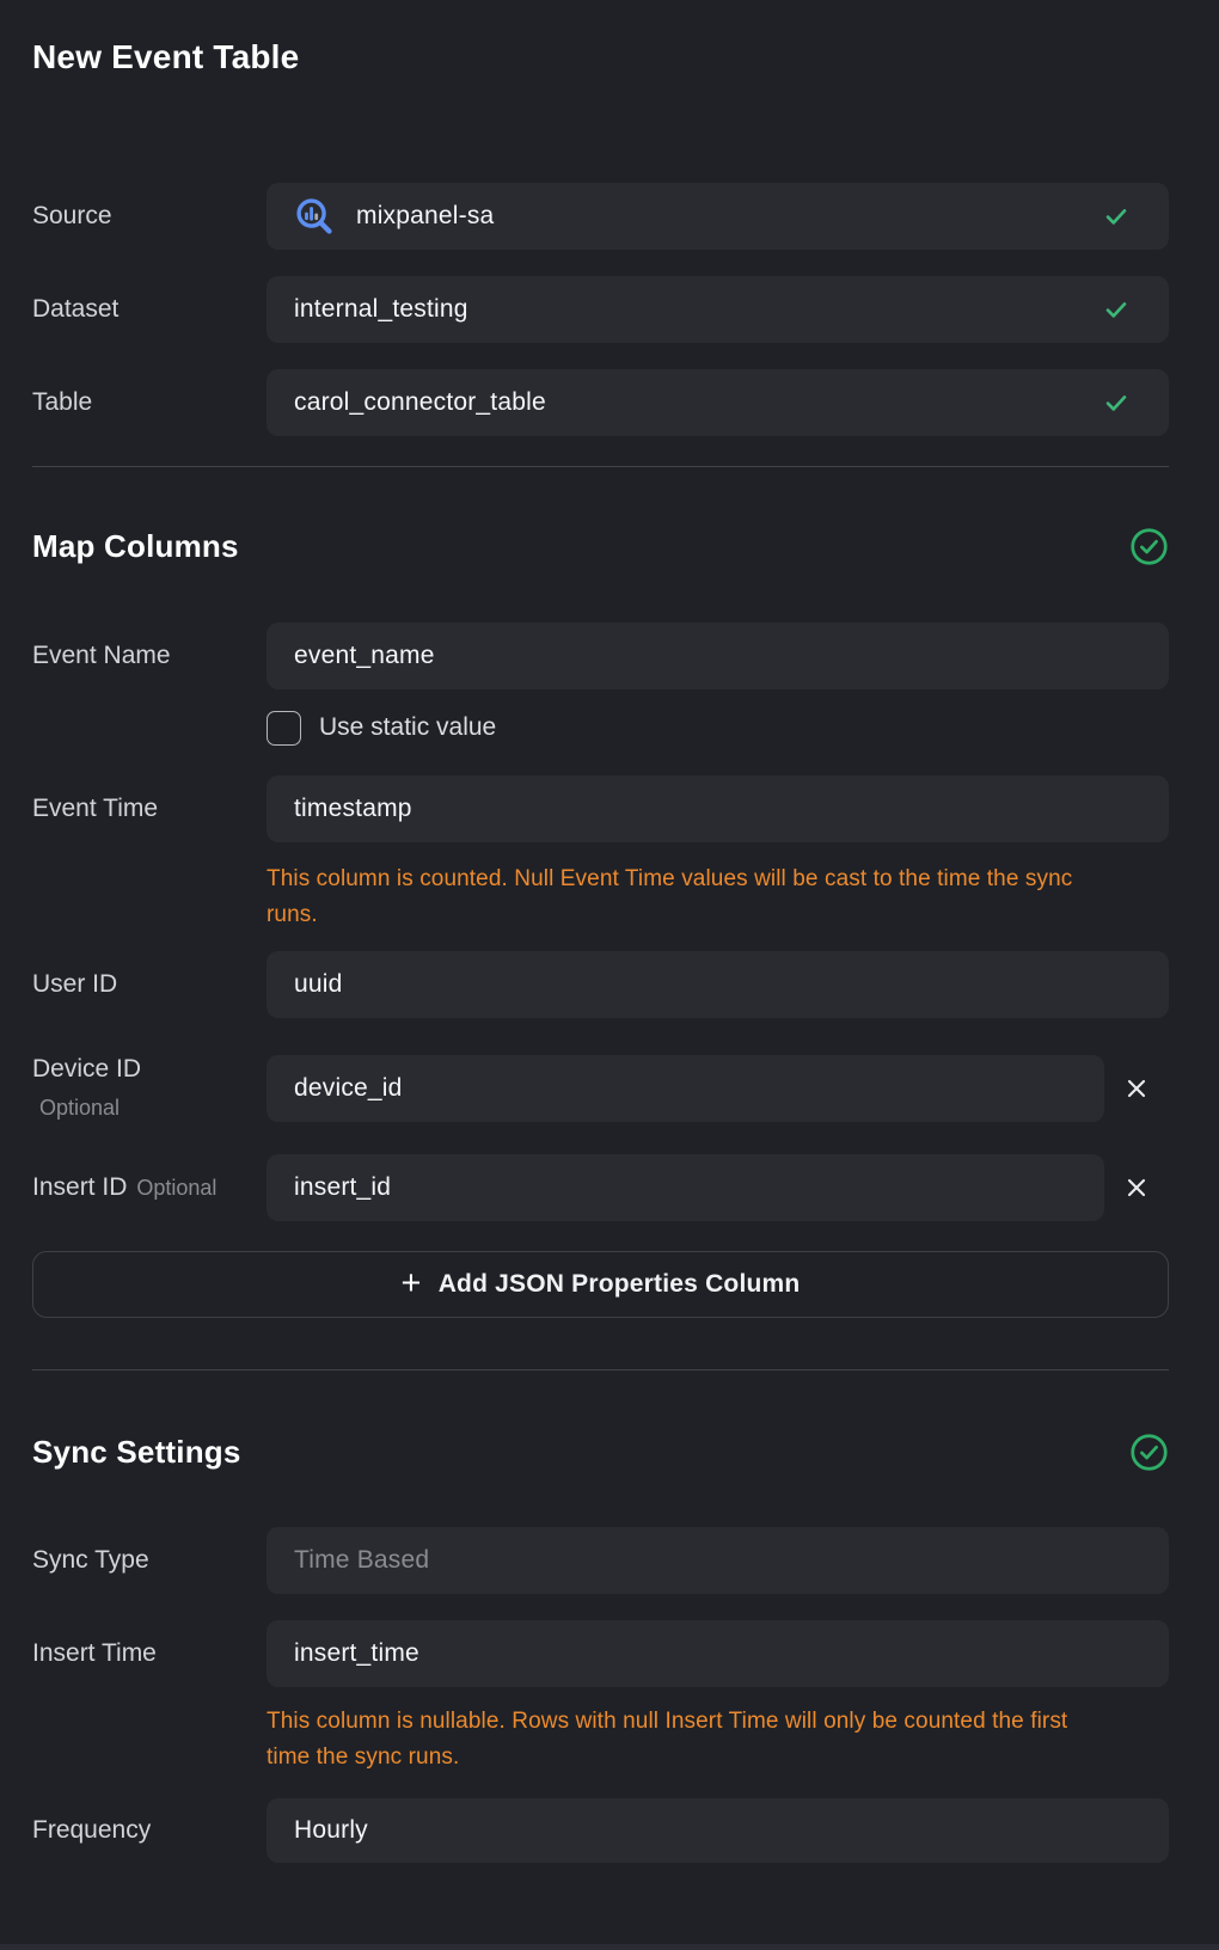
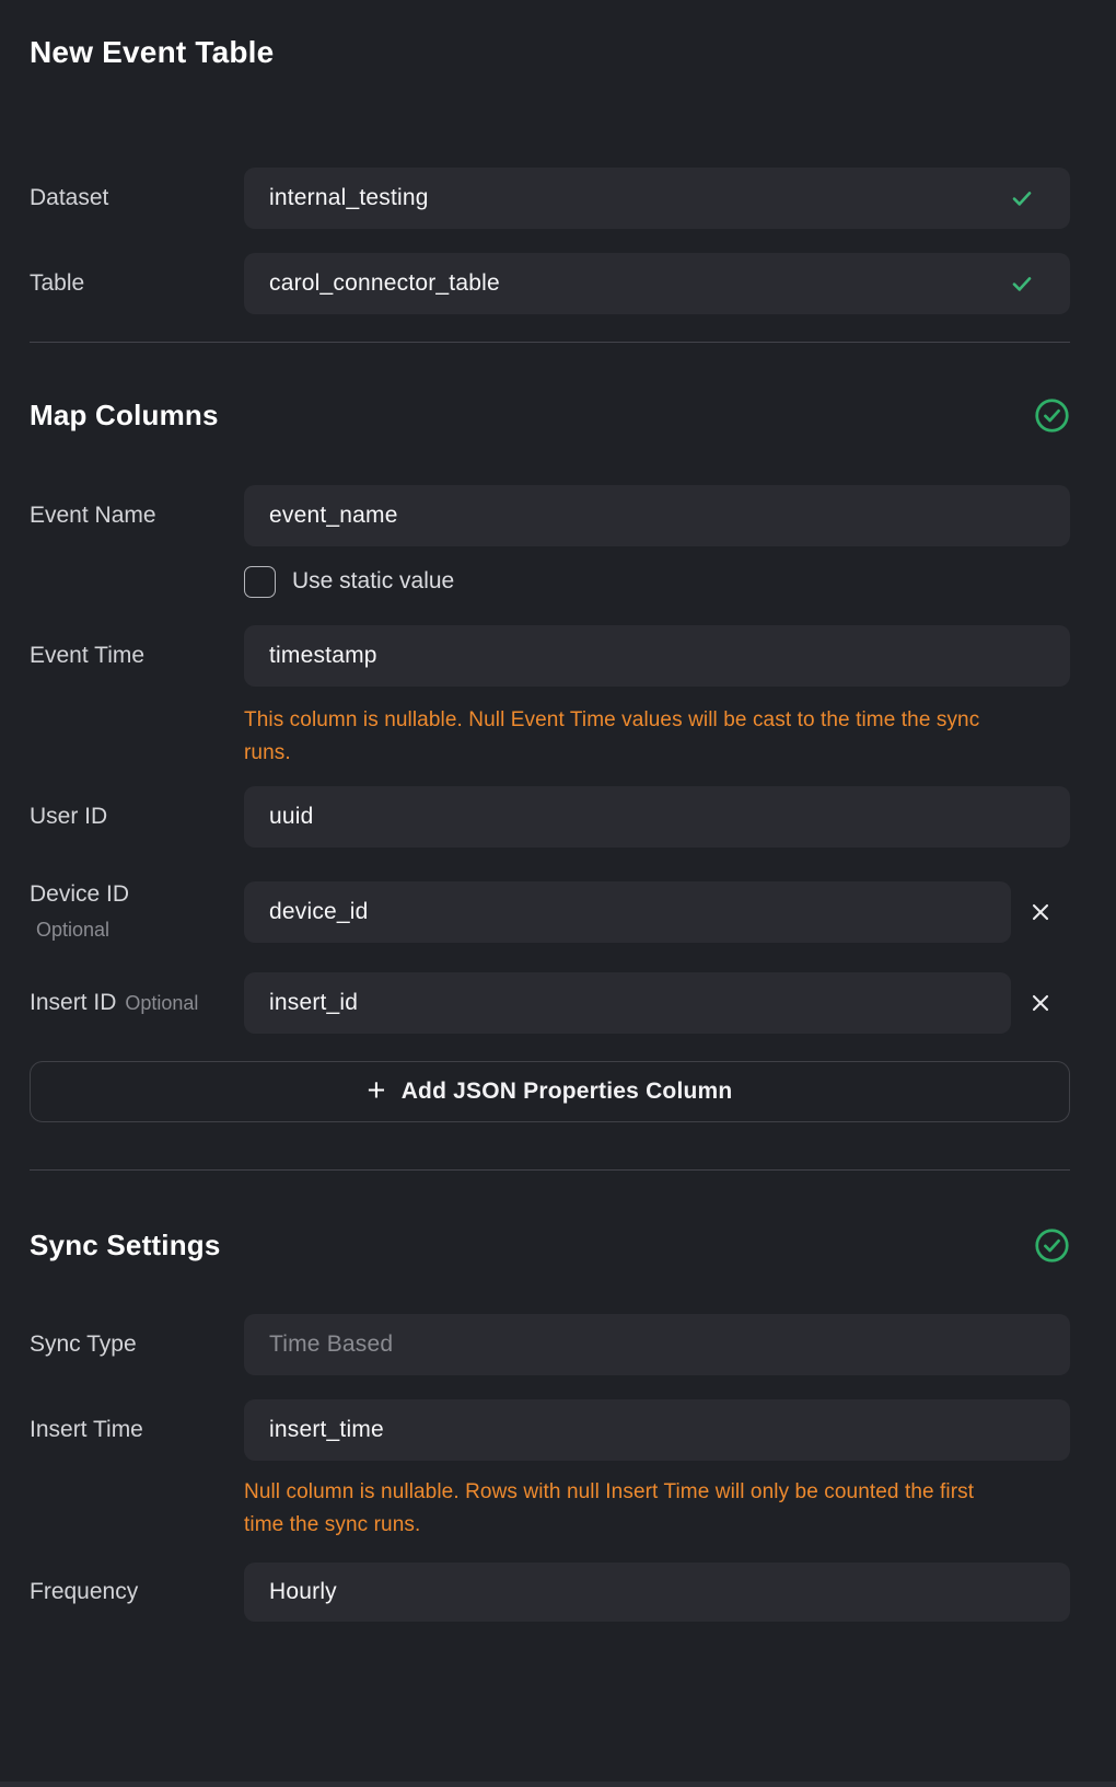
  New Event Table
- Source
- mixpanel-sa
  Dataset
  internal_testing
  Table
  carol_connector_table
  Map Columns
  Event Name
  event_name
  Use static value
  Event Time
  timestamp
- This column is counted. Null Event Time values will be cast to the time the sync
+ This column is nullable. Null Event Time values will be cast to the time the sync
  runs.
  User ID
  uuid
  Device ID
  Optional
  device_id
  Insert ID Optional
  insert_id
  +
  Add JSON Properties Column
  Sync Settings
  Sync Type
  Time Based
  Insert Time
  insert_time
- This column is nullable. Rows with null Insert Time will only be counted the first
+ Null column is nullable. Rows with null Insert Time will only be counted the first
  time the sync runs.
  Frequency
  Hourly
